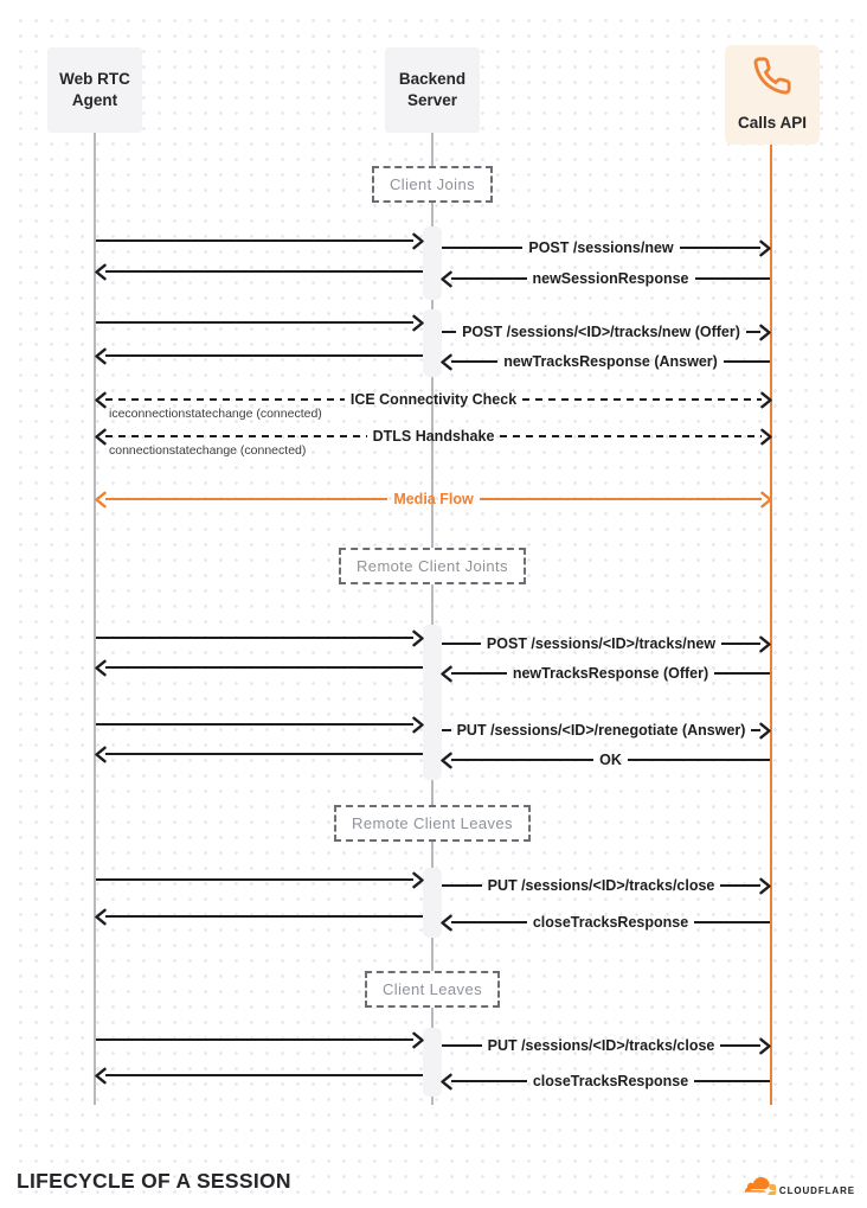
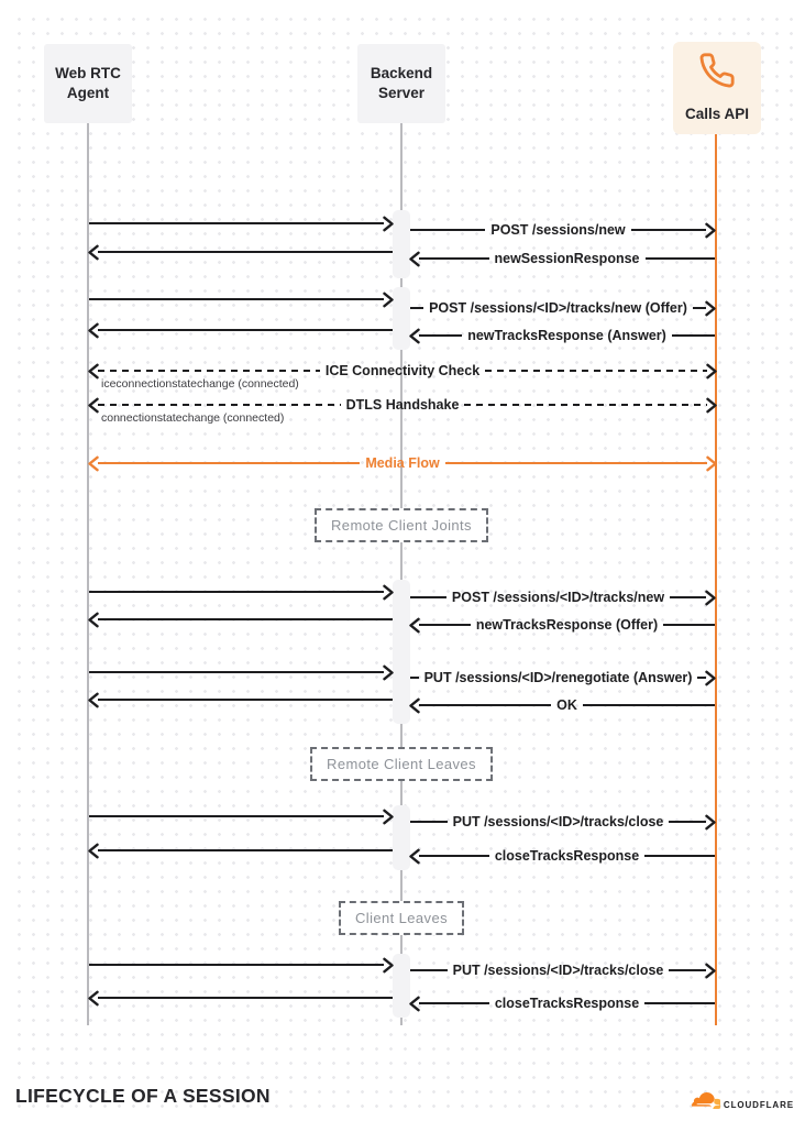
  Web RTC
  Agent
  Backend
  Server
  Calls API
- Client Joins
  Remote Client Joints
  Remote Client Leaves
  Client Leaves
  POST /sessions/new
  newSessionResponse
  POST /sessions/<ID>/tracks/new (Offer)
  newTracksResponse (Answer)
  ICE Connectivity Check
  iceconnectionstatechange (connected)
  DTLS Handshake
  connectionstatechange (connected)
  Media Flow
  POST /sessions/<ID>/tracks/new
  newTracksResponse (Offer)
  PUT /sessions/<ID>/renegotiate (Answer)
  OK
  PUT /sessions/<ID>/tracks/close
  closeTracksResponse
  PUT /sessions/<ID>/tracks/close
  closeTracksResponse
  LIFECYCLE OF A SESSION
  CLOUDFLARE
